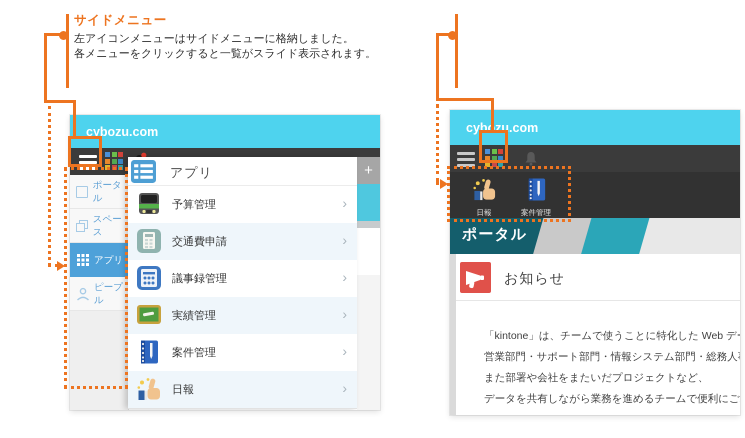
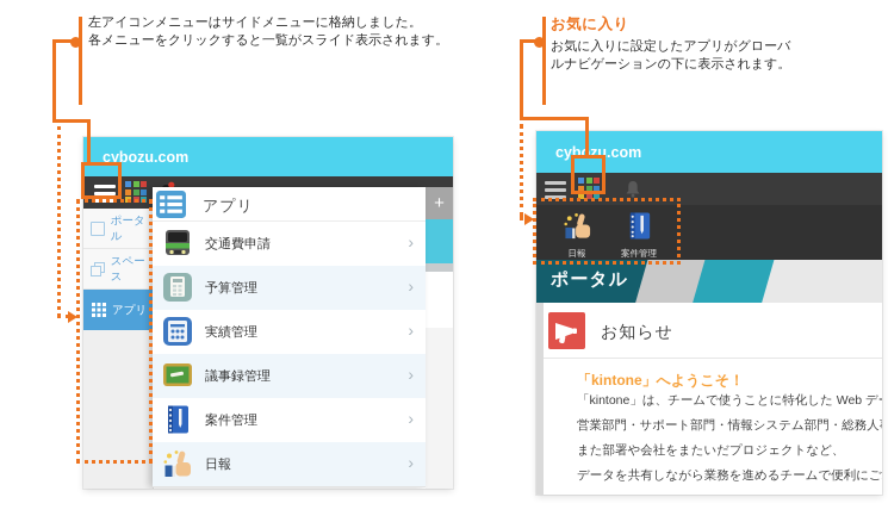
- サイドメニュー
  左アイコンメニューはサイドメニューに格納しました。
  各メニューをクリックすると一覧がスライド表示されます。
+ お気に入り
+ お気に入りに設定したアプリがグローバ
+ ルナビゲーションの下に表示されます。
  cybozu.com
  ポータル
  スペース
  アプリ
- ピープル
  +
  アプリ
- 予算管理
+ 交通費申請
  ›
- 交通費申請
+ 予算管理
  ›
- 議事録管理
+ 実績管理
  ›
- 実績管理
+ 議事録管理
  ›
  案件管理
  ›
  日報
  ›
  cybzu.com
  日報
  案件管理
  ポータル
  お知らせ
+ 「kintone」へようこそ！
  「kintone」は、チームで使うことに特化した Web デ
  営業部門・サポート部門・情報システム部門・総務人
  また部署や会社をまたいだプロジェクトなど、
  データを共有しながら業務を進めるチームで便利にご
